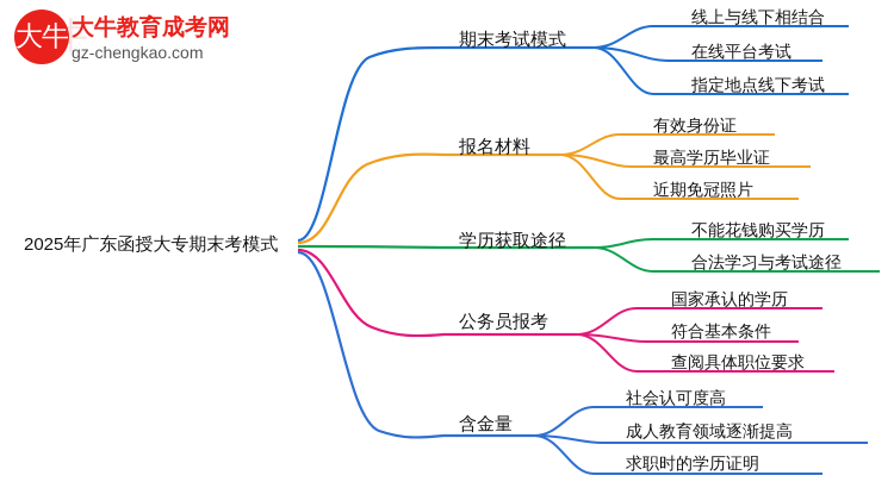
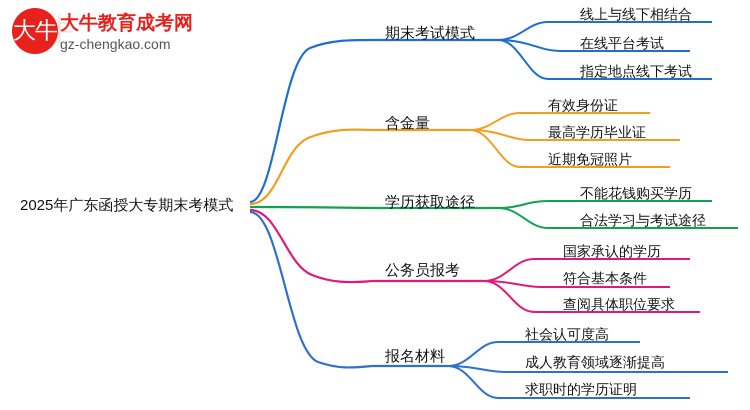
  2025年广东函授大专期末考模式
  期末考试模式
  线上与线下相结合
  在线平台考试
  指定地点线下考试
- 报名材料
+ 含金量
  有效身份证
  最高学历毕业证
  近期免冠照片
  学历获取途径
  不能花钱购买学历
  合法学习与考试途径
  公务员报考
  国家承认的学历
  符合基本条件
  查阅具体职位要求
- 含金量
+ 报名材料
  社会认可度高
  成人教育领域逐渐提高
  求职时的学历证明
  大牛
  大牛教育成考网
  gz-chengkao.com
